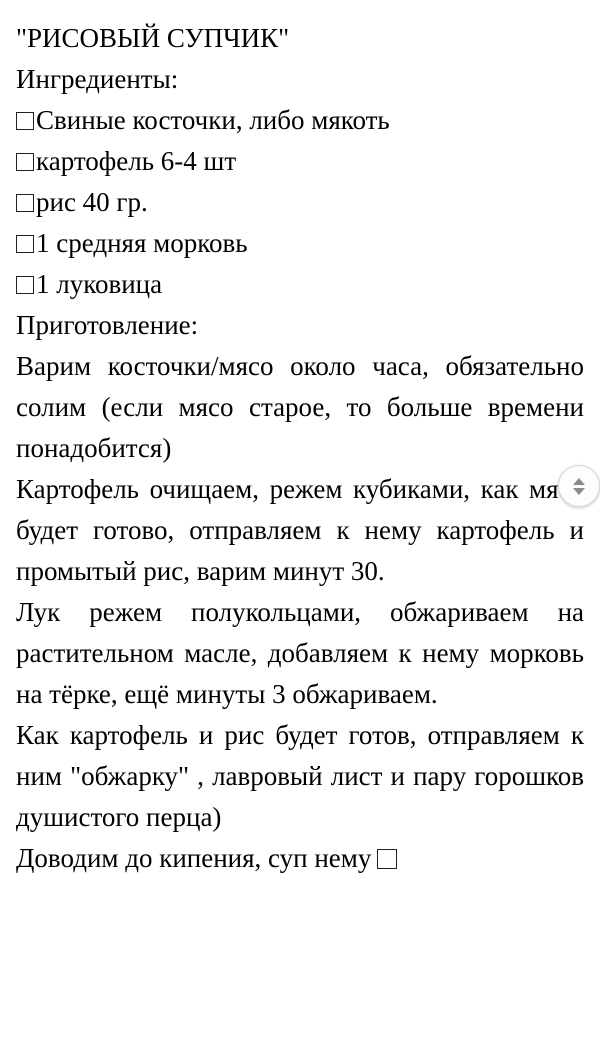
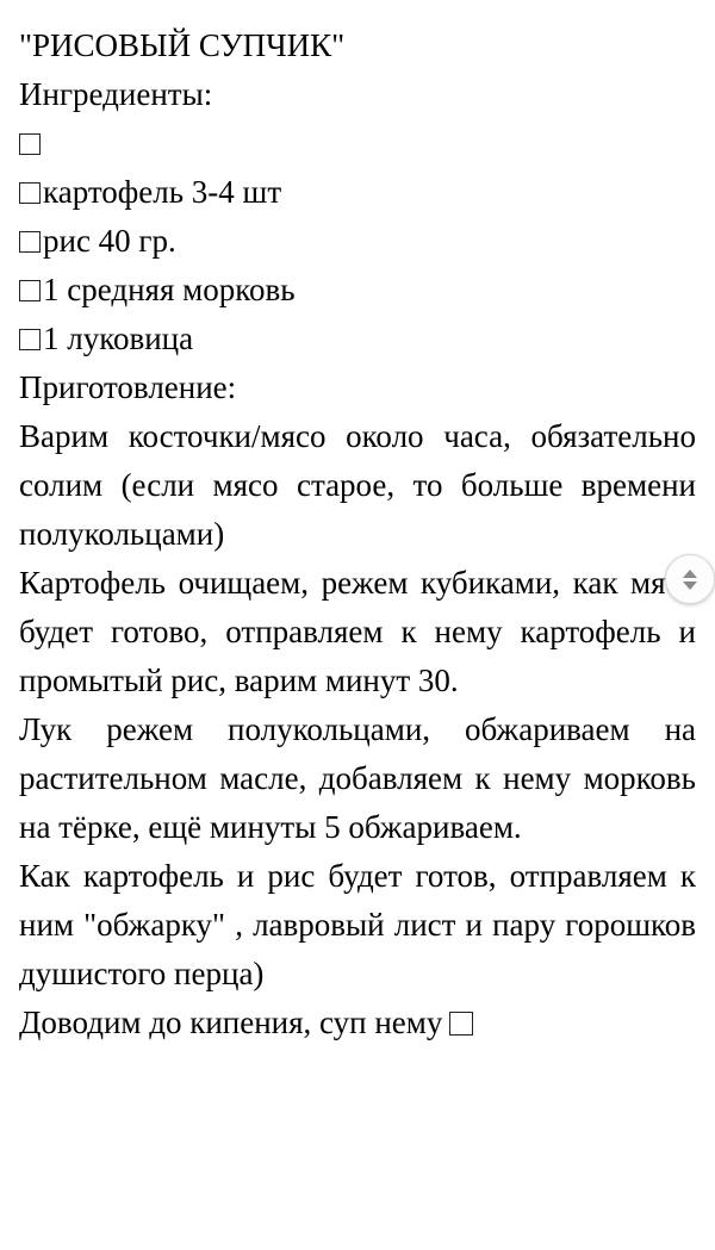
  "РИСОВЫЙ СУПЧИК"
  Ингредиенты:
- Свиные косточки, либо мякоть
- картофель 6-4 шт
+ картофель 3-4 шт
  рис 40 гр.
  1 средняя морковь
  1 луковица
  Приготовление:
- Варим косточки/мясо около часа, обязательно солим (если мясо старое, то больше времени понадобится)
+ Варим косточки/мясо около часа, обязательно солим (если мясо старое, то больше времени полукольцами)
  Картофель очищаем, режем кубиками, как мя будет готово, отправляем к нему картофель и промытый рис, варим минут 30.
- Лук режем полукольцами, обжариваем на растительном масле, добавляем к нему морковь на тёрке, ещё минуты 3 обжариваем.
+ Лук режем полукольцами, обжариваем на растительном масле, добавляем к нему морковь на тёрке, ещё минуты 5 обжариваем.
  Как картофель и рис будет готов, отправляем к ним "обжарку" , лавровый лист и пару горошков душистого перца)
  Доводим до кипения, суп нему
